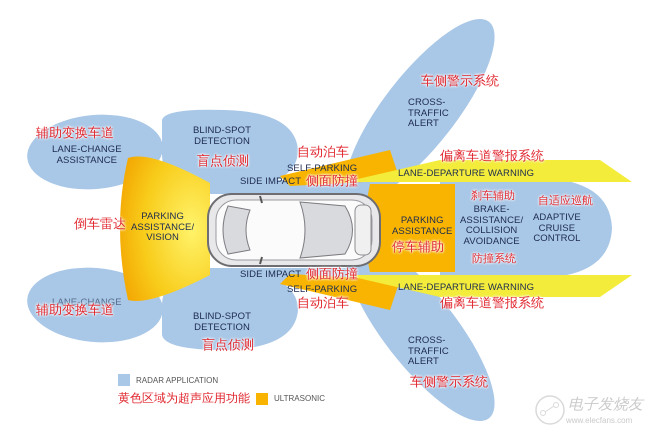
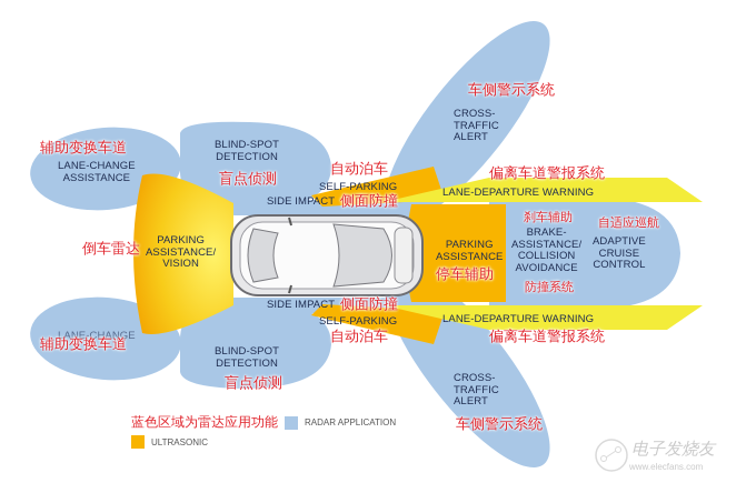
  辅助变换车道
  LANE-CHANGE
  ASSISTANCE
  BLIND-SPOT
  DETECTION
  盲点侦测
  自动泊车
  SELF-PARKING
  SIDE IMPACT
  侧面防撞
  车侧警示系统
  CROSS-
  TRAFFIC
  ALERT
  偏离车道警报系统
  LANE-DEPARTURE WARNING
  倒车雷达
  PARKING
  ASSISTANCE/
  VISION
  PARKING
  ASSISTANCE
  停车辅助
  刹车辅助
  BRAKE-
  ASSISTANCE/
  COLLISION
  AVOIDANCE
  防撞系统
  自适应巡航
  ADAPTIVE
  CRUISE
  CONTROL
  SIDE IMPACT
  侧面防撞
  SELF-PARKING
  自动泊车
  LANE-DEPARTURE WARNING
  偏离车道警报系统
  LANE-CHANGE
  辅助变换车道
  BLIND-SPOT
  DETECTION
  盲点侦测
  CROSS-
  TRAFFIC
  ALERT
  车侧警示系统
+ 蓝色区域为雷达应用功能
  RADAR APPLICATION
- 黄色区域为超声应用功能
  ULTRASONIC
  电子发烧友
  www.elecfans.com
